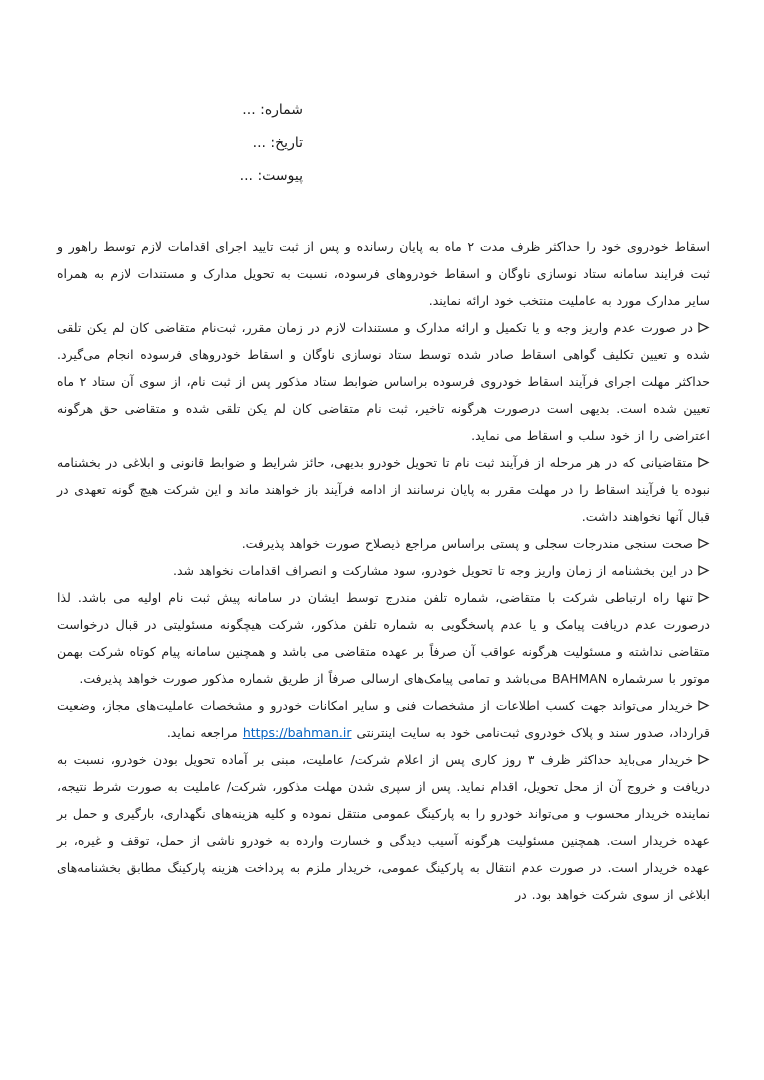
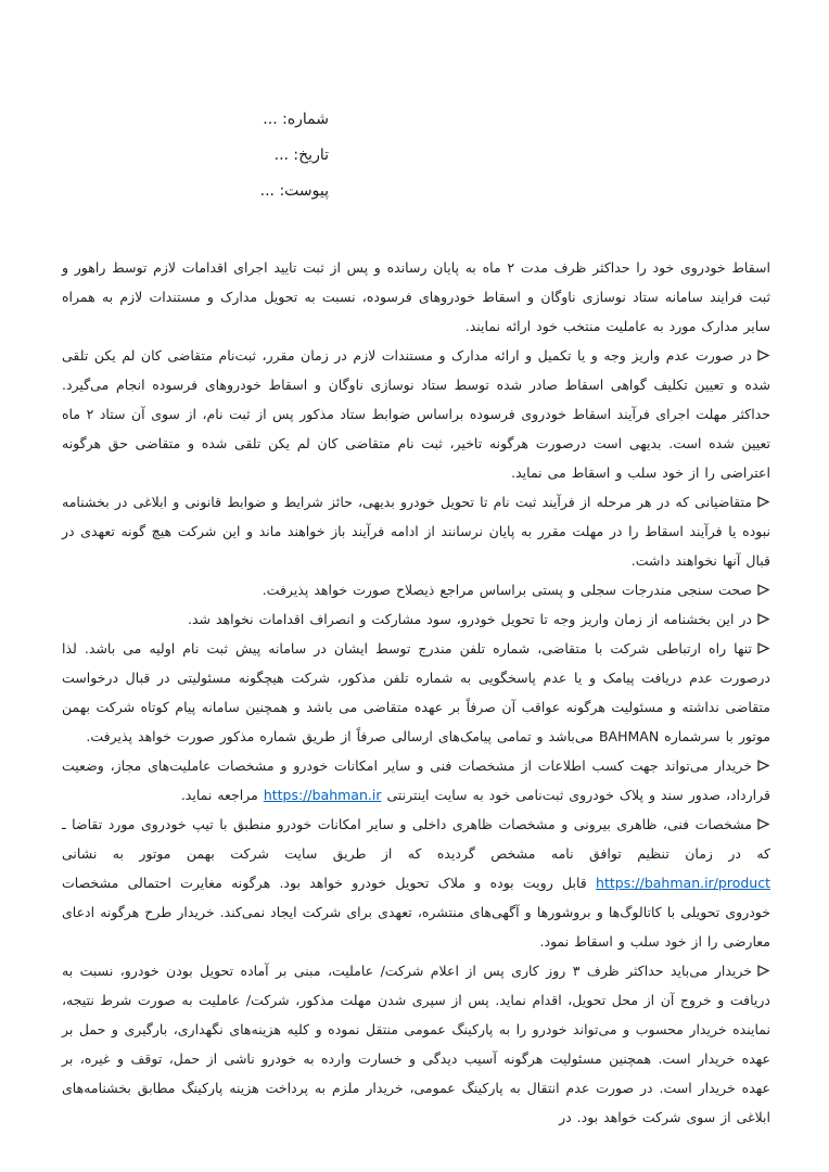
  شماره: ...
  تاریخ: ...
  پیوست: ...
  اسقاط خودروی خود را حداکثر ظرف مدت ۲ ماه به پایان رسانده و پس از ثبت تایید اجرای اقدامات لازم توسط راهور و ثبت فرایند سامانه ستاد نوسازی ناوگان و اسقاط خودروهای فرسوده، نسبت به تحویل مدارک و مستندات لازم به همراه سایر مدارک مورد به عاملیت منتخب خود ارائه نمایند.
  در صورت عدم واریز وجه و یا تکمیل و ارائه مدارک و مستندات لازم در زمان مقرر، ثبت‌نام متقاضی کان لم یکن تلقی شده و تعیین تکلیف گواهی اسقاط صادر شده توسط ستاد نوسازی ناوگان و اسقاط خودروهای فرسوده انجام می‌گیرد. حداکثر مهلت اجرای فرآیند اسقاط خودروی فرسوده براساس ضوابط ستاد مذکور پس از ثبت نام، از سوی آن ستاد ۲ ماه تعیین شده است. بدیهی است درصورت هرگونه تاخیر، ثبت نام متقاضی کان لم یکن تلقی شده و متقاضی حق هرگونه اعتراضی را از خود سلب و اسقاط می نماید.
  متقاضیانی که در هر مرحله از فرآیند ثبت نام تا تحویل خودرو بدیهی، حائز شرایط و ضوابط قانونی و ابلاغی در بخشنامه نبوده یا فرآیند اسقاط را در مهلت مقرر به پایان نرسانند از ادامه فرآیند باز خواهند ماند و این شرکت هیچ گونه تعهدی در قبال آنها نخواهند داشت.
  صحت سنجی مندرجات سجلی و پستی براساس مراجع ذیصلاح صورت خواهد پذیرفت.
  در این بخشنامه از زمان واریز وجه تا تحویل خودرو، سود مشارکت و انصراف اقدامات نخواهد شد.
  تنها راه ارتباطی شرکت با متقاضی، شماره تلفن مندرج توسط ایشان در سامانه پیش ثبت نام اولیه می باشد. لذا درصورت عدم دریافت پیامک و یا عدم پاسخگویی به شماره تلفن مذکور، شرکت هیچگونه مسئولیتی در قبال درخواست متقاضی نداشته و مسئولیت هرگونه عواقب آن صرفاً بر عهده متقاضی می باشد و همچنین سامانه پیام کوتاه شرکت بهمن موتور با سرشماره BAHMAN می‌باشد و تمامی پیامک‌های ارسالی صرفاً از طریق شماره مذکور صورت خواهد پذیرفت.
  خریدار می‌تواند جهت کسب اطلاعات از مشخصات فنی و سایر امکانات خودرو و مشخصات عاملیت‌های مجاز، وضعیت قرارداد، صدور سند و پلاک خودروی ثبت‌نامی خود به سایت اینترنتی https://bahman.ir مراجعه نماید.
+ مشخصات فنی، ظاهری بیرونی و مشخصات ظاهری داخلی و سایر امکانات خودرو منطبق با تیپ خودروی مورد تقاضا ـ که در زمان تنظیم توافق نامه مشخص گردیده که از طریق سایت شرکت بهمن موتور به نشانی https://bahman.ir/product قابل رویت بوده و ملاک تحویل خودرو خواهد بود. هرگونه مغایرت احتمالی مشخصات خودروی تحویلی با کاتالوگ‌ها و بروشورها و آگهی‌های منتشره، تعهدی برای شرکت ایجاد نمی‌کند. خریدار طرح هرگونه ادعای معارضی را از خود سلب و اسقاط نمود.
  خریدار می‌باید حداکثر ظرف ۳ روز کاری پس از اعلام شرکت/ عاملیت، مبنی بر آماده تحویل بودن خودرو، نسبت به دریافت و خروج آن از محل تحویل، اقدام نماید. پس از سپری شدن مهلت مذکور، شرکت/ عاملیت به صورت شرط نتیجه، نماینده خریدار محسوب و می‌تواند خودرو را به پارکینگ عمومی منتقل نموده و کلیه هزینه‌های نگهداری، بارگیری و حمل بر عهده خریدار است. همچنین مسئولیت هرگونه آسیب دیدگی و خسارت وارده به خودرو ناشی از حمل، توقف و غیره، بر عهده خریدار است. در صورت عدم انتقال به پارکینگ عمومی، خریدار ملزم به پرداخت هزینه پارکینگ مطابق بخشنامه‌های ابلاغی از سوی شرکت خواهد بود. در
